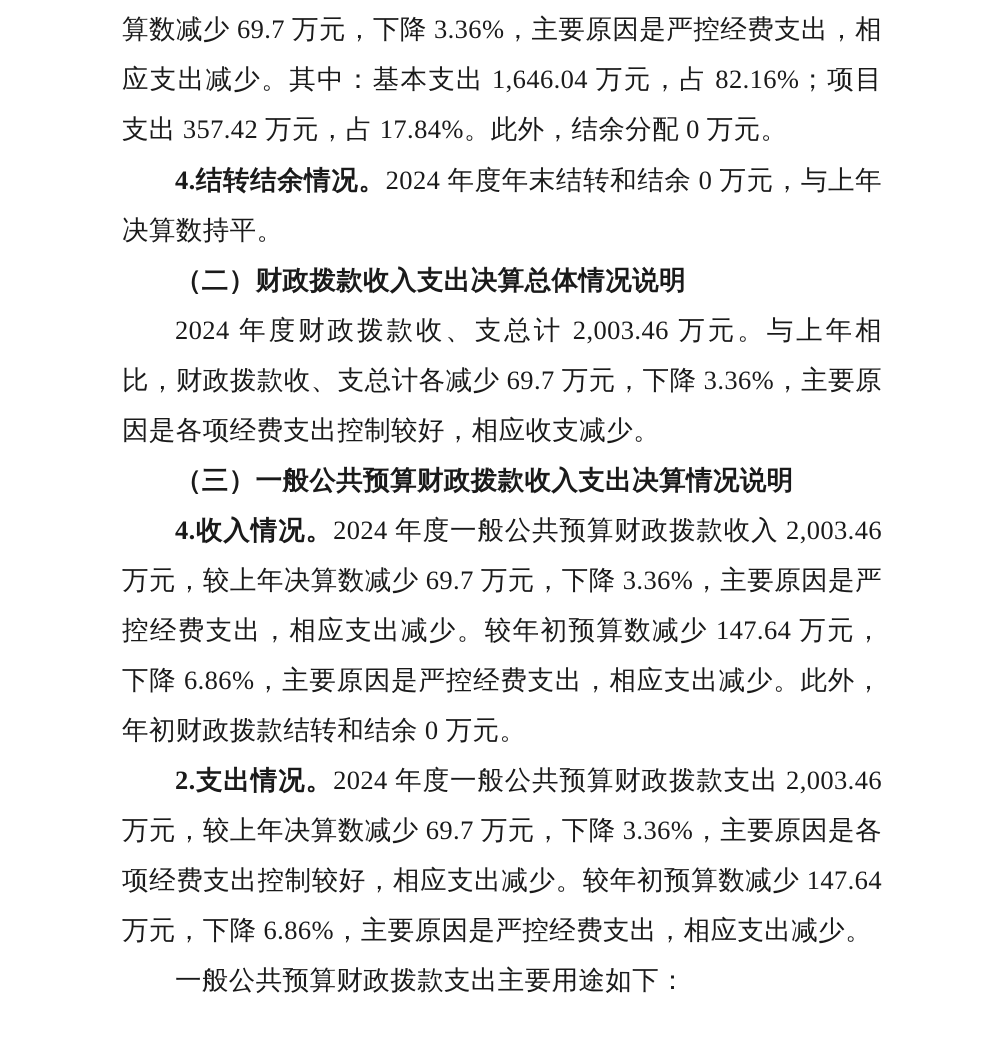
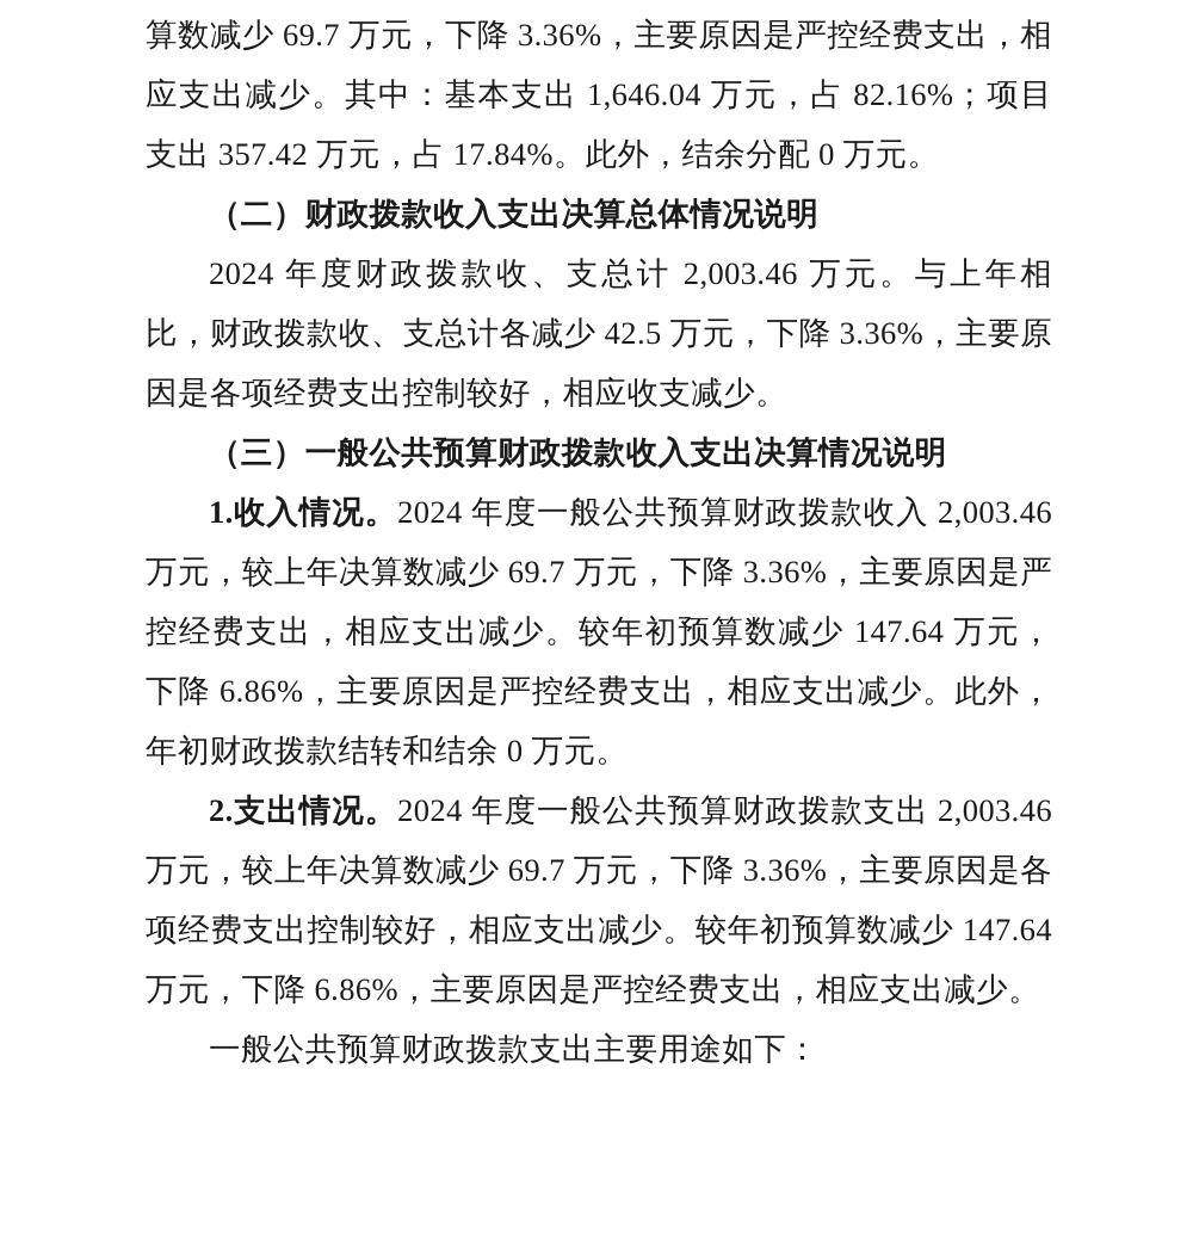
  算数减少 69.7 万元，下降 3.36%，主要原因是严控经费支出，相应支出减少。其中：基本支出 1,646.04 万元，占 82.16%；项目支出 357.42 万元，占 17.84%。此外，结余分配 0 万元。
- 4.结转结余情况。2024 年度年末结转和结余 0 万元，与上年决算数持平。
  （二）财政拨款收入支出决算总体情况说明
- 2024 年度财政拨款收、支总计 2,003.46 万元。与上年相比，财政拨款收、支总计各减少 69.7 万元，下降 3.36%，主要原因是各项经费支出控制较好，相应收支减少。
+ 2024 年度财政拨款收、支总计 2,003.46 万元。与上年相比，财政拨款收、支总计各减少 42.5 万元，下降 3.36%，主要原因是各项经费支出控制较好，相应收支减少。
  （三）一般公共预算财政拨款收入支出决算情况说明
- 4.收入情况。2024 年度一般公共预算财政拨款收入 2,003.46 万元，较上年决算数减少 69.7 万元，下降 3.36%，主要原因是严控经费支出，相应支出减少。较年初预算数减少 147.64 万元，下降 6.86%，主要原因是严控经费支出，相应支出减少。此外，年初财政拨款结转和结余 0 万元。
+ 1.收入情况。2024 年度一般公共预算财政拨款收入 2,003.46 万元，较上年决算数减少 69.7 万元，下降 3.36%，主要原因是严控经费支出，相应支出减少。较年初预算数减少 147.64 万元，下降 6.86%，主要原因是严控经费支出，相应支出减少。此外，年初财政拨款结转和结余 0 万元。
  2.支出情况。2024 年度一般公共预算财政拨款支出 2,003.46 万元，较上年决算数减少 69.7 万元，下降 3.36%，主要原因是各项经费支出控制较好，相应支出减少。较年初预算数减少 147.64 万元，下降 6.86%，主要原因是严控经费支出，相应支出减少。
  一般公共预算财政拨款支出主要用途如下：
